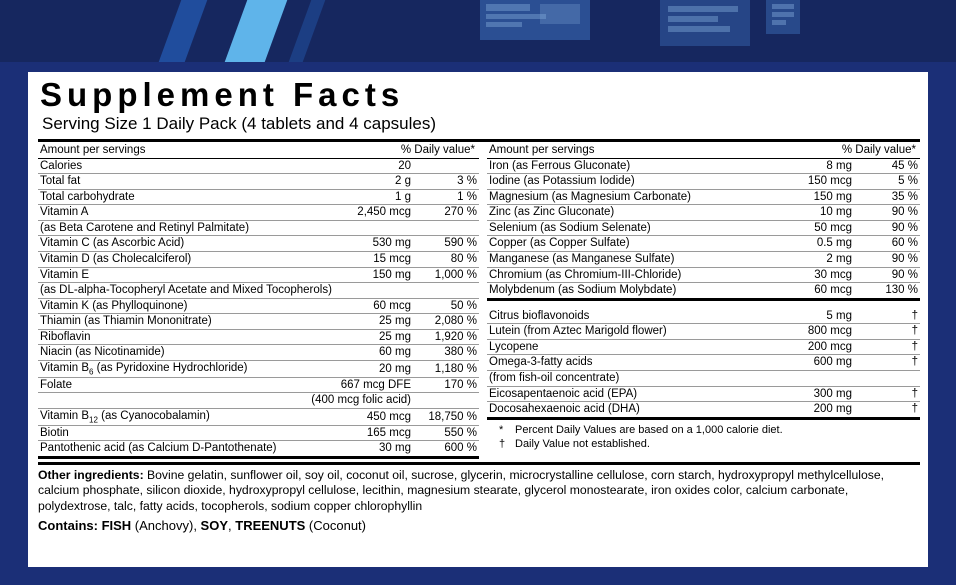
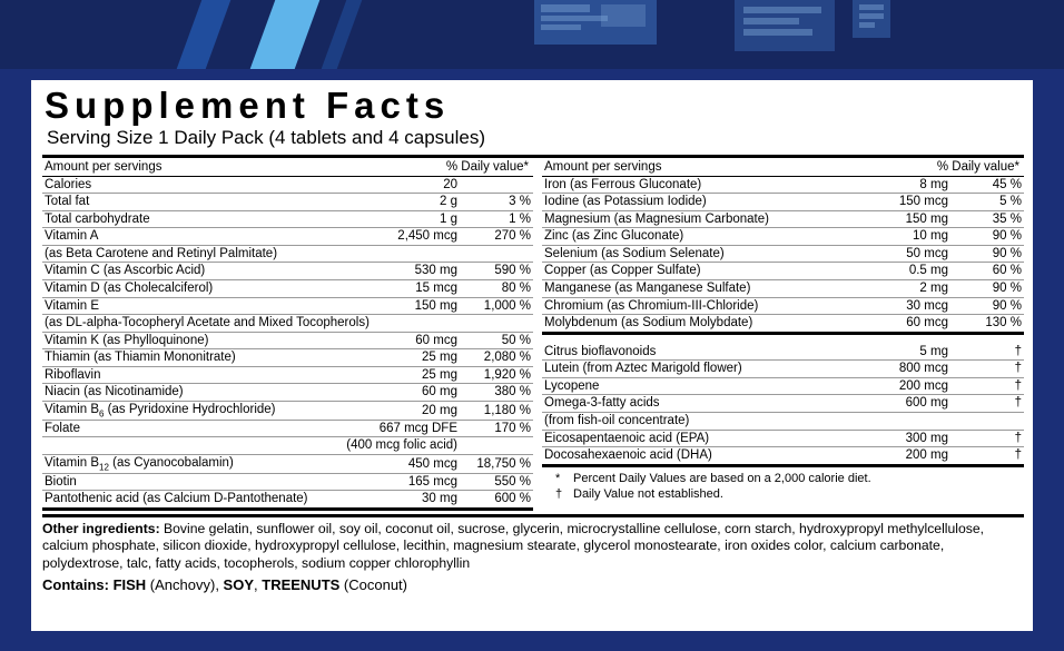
  Supplement Facts
  Serving Size 1 Daily Pack (4 tablets and 4 capsules)
  Amount per servings
  % Daily value*
  Calories	20
  Total fat	2 g	3 %
  Total carbohydrate	1 g	1 %
  Vitamin A	2,450 mcg	270 %
  (as Beta Carotene and Retinyl Palmitate)
  Vitamin C (as Ascorbic Acid)	530 mg	590 %
  Vitamin D (as Cholecalciferol)	15 mcg	80 %
  Vitamin E	150 mg	1,000 %
  (as DL-alpha-Tocopheryl Acetate and Mixed Tocopherols)
  Vitamin K (as Phylloquinone)	60 mcg	50 %
  Thiamin (as Thiamin Mononitrate)	25 mg	2,080 %
  Riboflavin	25 mg	1,920 %
  Niacin (as Nicotinamide)	60 mg	380 %
  Vitamin B6 (as Pyridoxine Hydrochloride)	20 mg	1,180 %
  Folate	667 mcg DFE	170 %
  	(400 mcg folic acid)
  Vitamin B12 (as Cyanocobalamin)	450 mcg	18,750 %
  Biotin	165 mcg	550 %
  Pantothenic acid (as Calcium D-Pantothenate)	30 mg	600 %
  Amount per servings
  % Daily value*
  Iron (as Ferrous Gluconate)	8 mg	45 %
  Iodine (as Potassium Iodide)	150 mcg	5 %
  Magnesium (as Magnesium Carbonate)	150 mg	35 %
  Zinc (as Zinc Gluconate)	10 mg	90 %
  Selenium (as Sodium Selenate)	50 mcg	90 %
  Copper (as Copper Sulfate)	0.5 mg	60 %
  Manganese (as Manganese Sulfate)	2 mg	90 %
  Chromium (as Chromium-III-Chloride)	30 mcg	90 %
  Molybdenum (as Sodium Molybdate)	60 mcg	130 %
  Citrus bioflavonoids	5 mg	†
  Lutein (from Aztec Marigold flower)	800 mcg	†
  Lycopene	200 mcg	†
  Omega-3-fatty acids	600 mg	†
  (from fish-oil concentrate)
  Eicosapentaenoic acid (EPA)	300 mg	†
  Docosahexaenoic acid (DHA)	200 mg	†
  *
- Percent Daily Values are based on a 1,000 calorie diet.
+ Percent Daily Values are based on a 2,000 calorie diet.
  †
  Daily Value not established.
  Other ingredients: Bovine gelatin, sunflower oil, soy oil, coconut oil, sucrose, glycerin, microcrystalline cellulose, corn starch, hydroxypropyl methylcellulose, calcium phosphate, silicon dioxide, hydroxypropyl cellulose, lecithin, magnesium stearate, glycerol monostearate, iron oxides color, calcium carbonate, polydextrose, talc, fatty acids, tocopherols, sodium copper chlorophyllin
  Contains: FISH (Anchovy), SOY, TREENUTS (Coconut)
